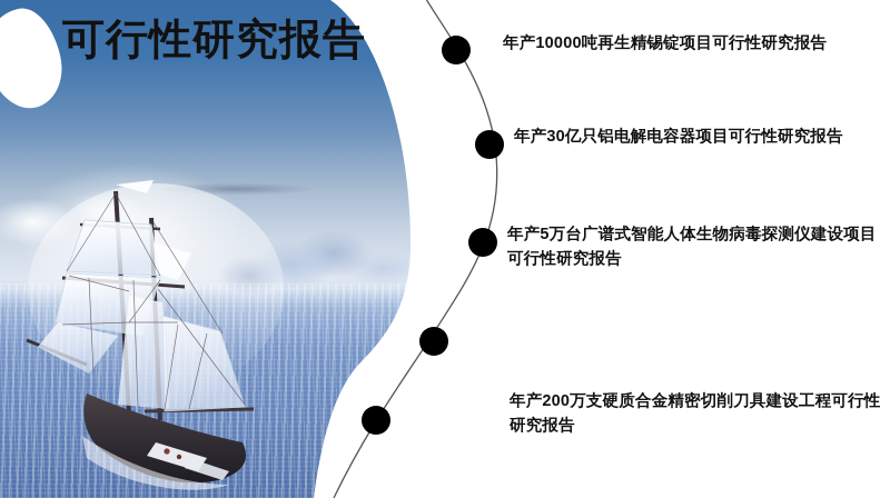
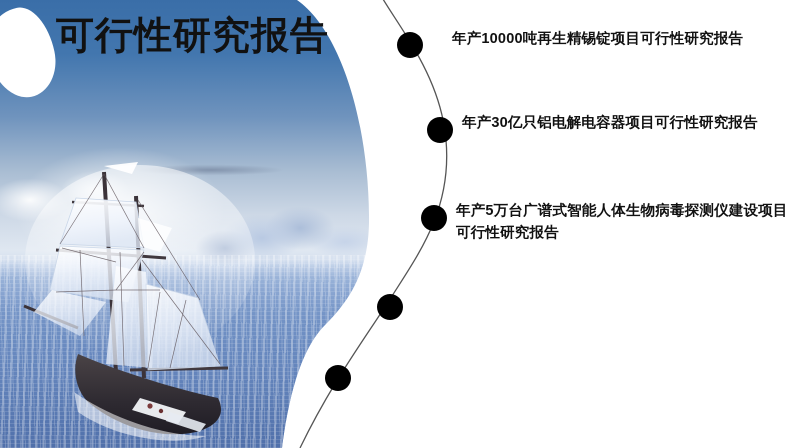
  可行性研究报告
  年产10000吨再生精锡锭项目可行性研究报告
  年产30亿只铝电解电容器项目可行性研究报告
  年产5万台广谱式智能人体生物病毒探测仪建设项目可行性研究报告
- 年产200万支硬质合金精密切削刀具建设工程可行性研究报告
